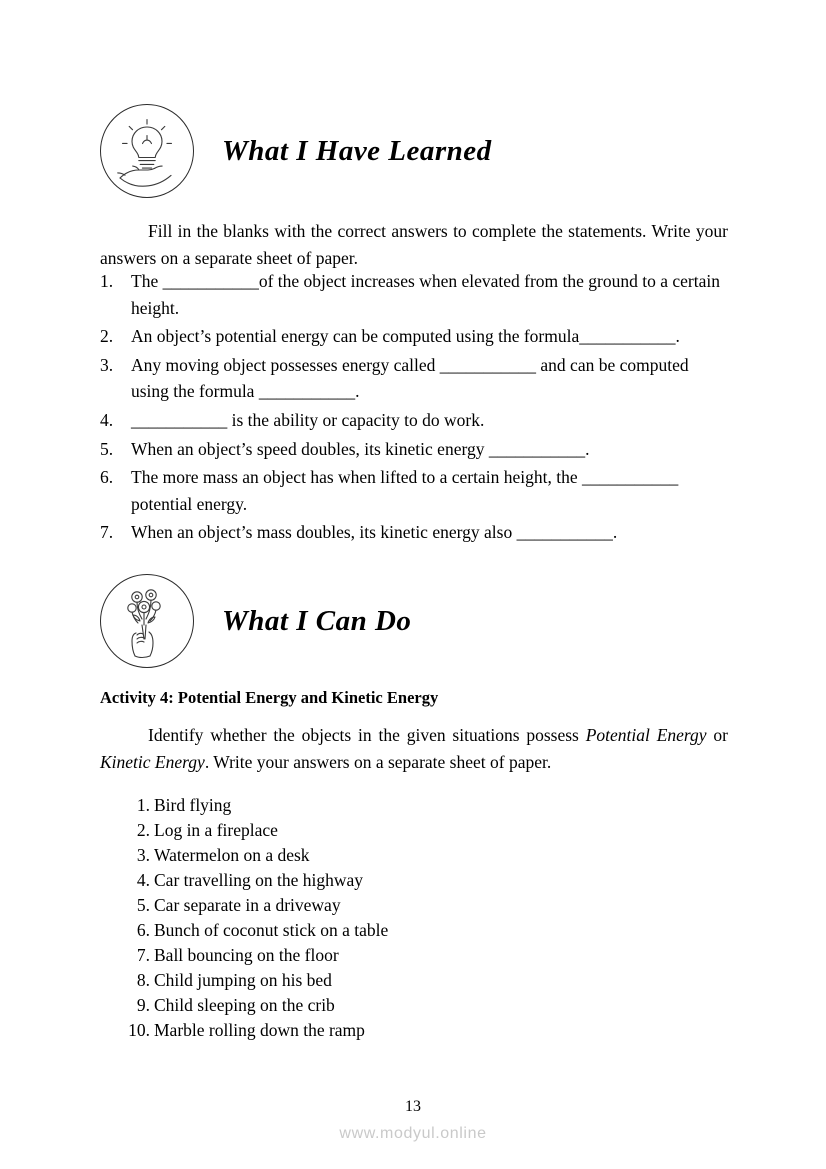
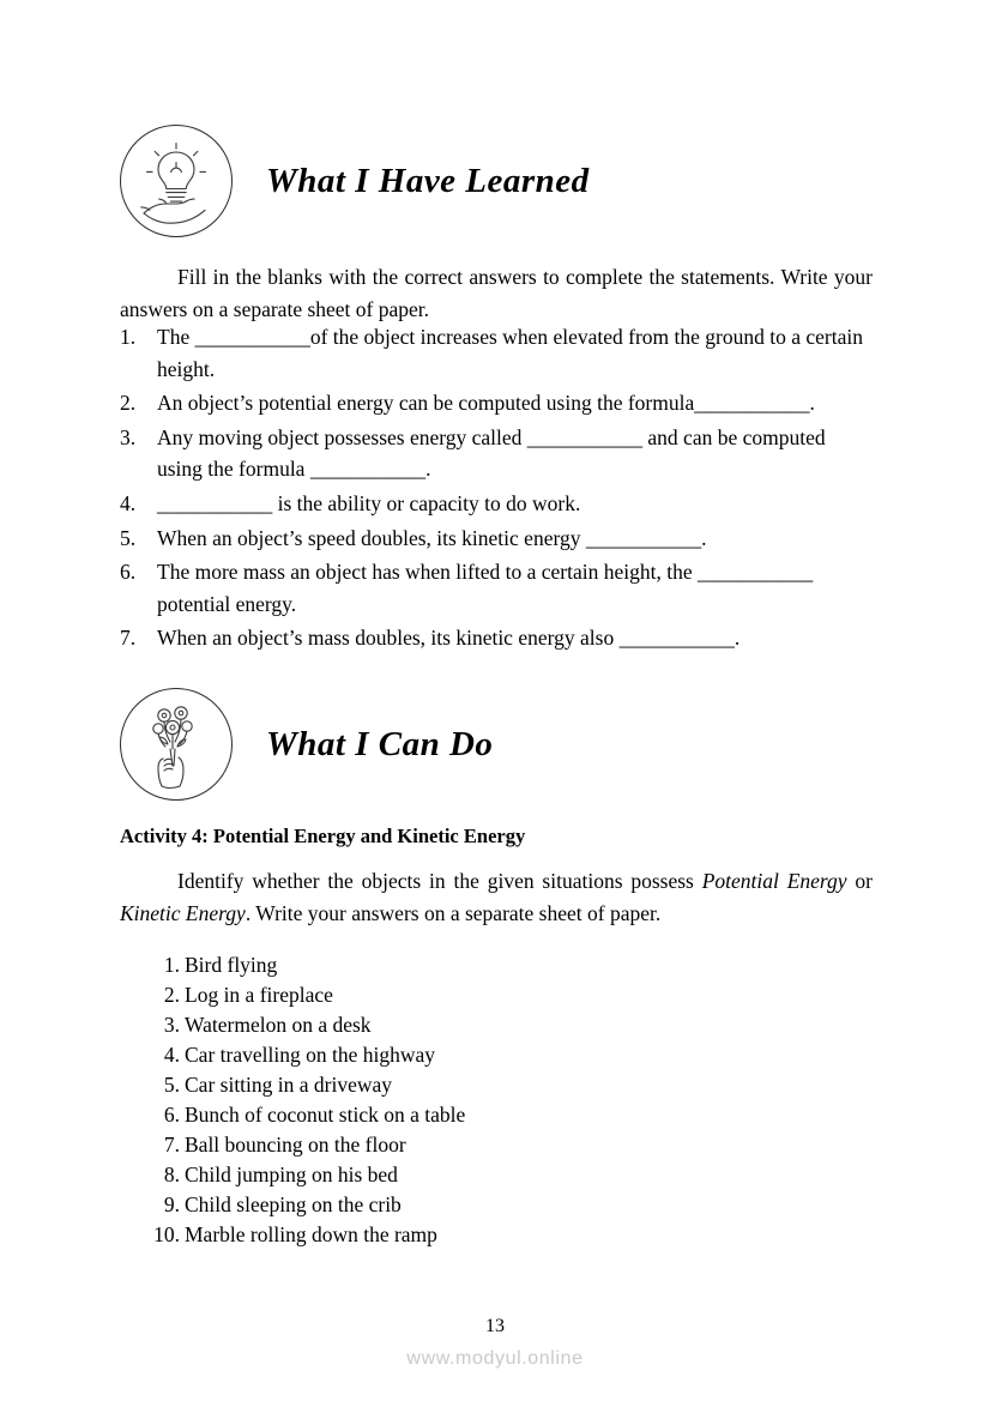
  What I Have Learned
  Fill in the blanks with the correct answers to complete the statements. Write your answers on a separate sheet of paper.
  1.
  The ___________of the object increases when elevated from the ground to a certain height.
  2.
  An object’s potential energy can be computed using the formula___________.
  3.
  Any moving object possesses energy called ___________ and can be computed using the formula ___________.
  4.
  ___________ is the ability or capacity to do work.
  5.
  When an object’s speed doubles, its kinetic energy ___________.
  6.
  The more mass an object has when lifted to a certain height, the ___________ potential energy.
  7.
  When an object’s mass doubles, its kinetic energy also ___________.
  What I Can Do
  Activity 4: Potential Energy and Kinetic Energy
  Identify whether the objects in the given situations possess Potential Energy or Kinetic Energy. Write your answers on a separate sheet of paper.
  1.
  Bird flying
  2.
  Log in a fireplace
  3.
  Watermelon on a desk
  4.
  Car travelling on the highway
  5.
- Car separate in a driveway
+ Car sitting in a driveway
  6.
  Bunch of coconut stick on a table
  7.
  Ball bouncing on the floor
  8.
  Child jumping on his bed
  9.
  Child sleeping on the crib
  10.
  Marble rolling down the ramp
  13
  www.modyul.online
